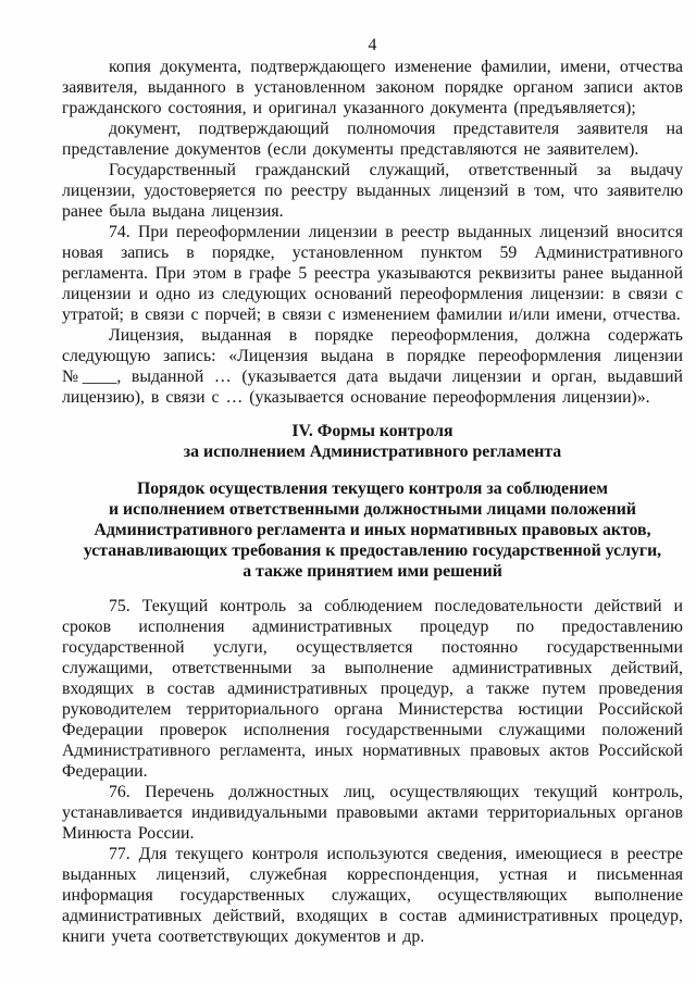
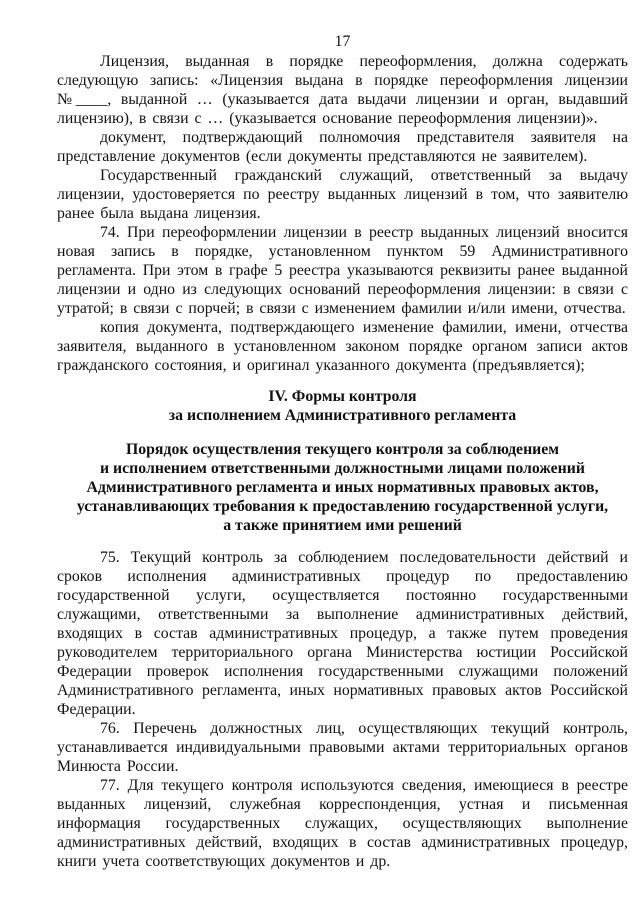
- 4
+ 17
- копия документа, подтверждающего изменение фамилии, имени, отчества заявителя, выданного в установленном законом порядке органом записи актов гражданского состояния, и оригинал указанного документа (предъявляется);
+ Лицензия, выданная в порядке переоформления, должна содержать следующую запись: «Лицензия выдана в порядке переоформления лицензии №____, выданной … (указывается дата выдачи лицензии и орган, выдавший лицензию), в связи с … (указывается основание переоформления лицензии)».
  документ, подтверждающий полномочия представителя заявителя на представление документов (если документы представляются не заявителем).
  Государственный гражданский служащий, ответственный за выдачу лицензии, удостоверяется по реестру выданных лицензий в том, что заявителю ранее была выдана лицензия.
  74. При переоформлении лицензии в реестр выданных лицензий вносится новая запись в порядке, установленном пунктом 59 Административного регламента. При этом в графе 5 реестра указываются реквизиты ранее выданной лицензии и одно из следующих оснований переоформления лицензии: в связи с утратой; в связи с порчей; в связи с изменением фамилии и/или имени, отчества.
- Лицензия, выданная в порядке переоформления, должна содержать следующую запись: «Лицензия выдана в порядке переоформления лицензии №____, выданной … (указывается дата выдачи лицензии и орган, выдавший лицензию), в связи с … (указывается основание переоформления лицензии)».
+ копия документа, подтверждающего изменение фамилии, имени, отчества заявителя, выданного в установленном законом порядке органом записи актов гражданского состояния, и оригинал указанного документа (предъявляется);
  IV. Формы контроля
  за исполнением Административного регламента
  Порядок осуществления текущего контроля за соблюдением
  и исполнением ответственными должностными лицами положений
  Административного регламента и иных нормативных правовых актов,
  устанавливающих требования к предоставлению государственной услуги,
  а также принятием ими решений
  75. Текущий контроль за соблюдением последовательности действий и сроков исполнения административных процедур по предоставлению государственной услуги, осуществляется постоянно государственными служащими, ответственными за выполнение административных действий, входящих в состав административных процедур, а также путем проведения руководителем территориального органа Министерства юстиции Российской Федерации проверок исполнения государственными служащими положений Административного регламента, иных нормативных правовых актов Российской Федерации.
  76. Перечень должностных лиц, осуществляющих текущий контроль, устанавливается индивидуальными правовыми актами территориальных органов Минюста России.
  77. Для текущего контроля используются сведения, имеющиеся в реестре выданных лицензий, служебная корреспонденция, устная и письменная информация государственных служащих, осуществляющих выполнение административных действий, входящих в состав административных процедур, книги учета соответствующих документов и др.
